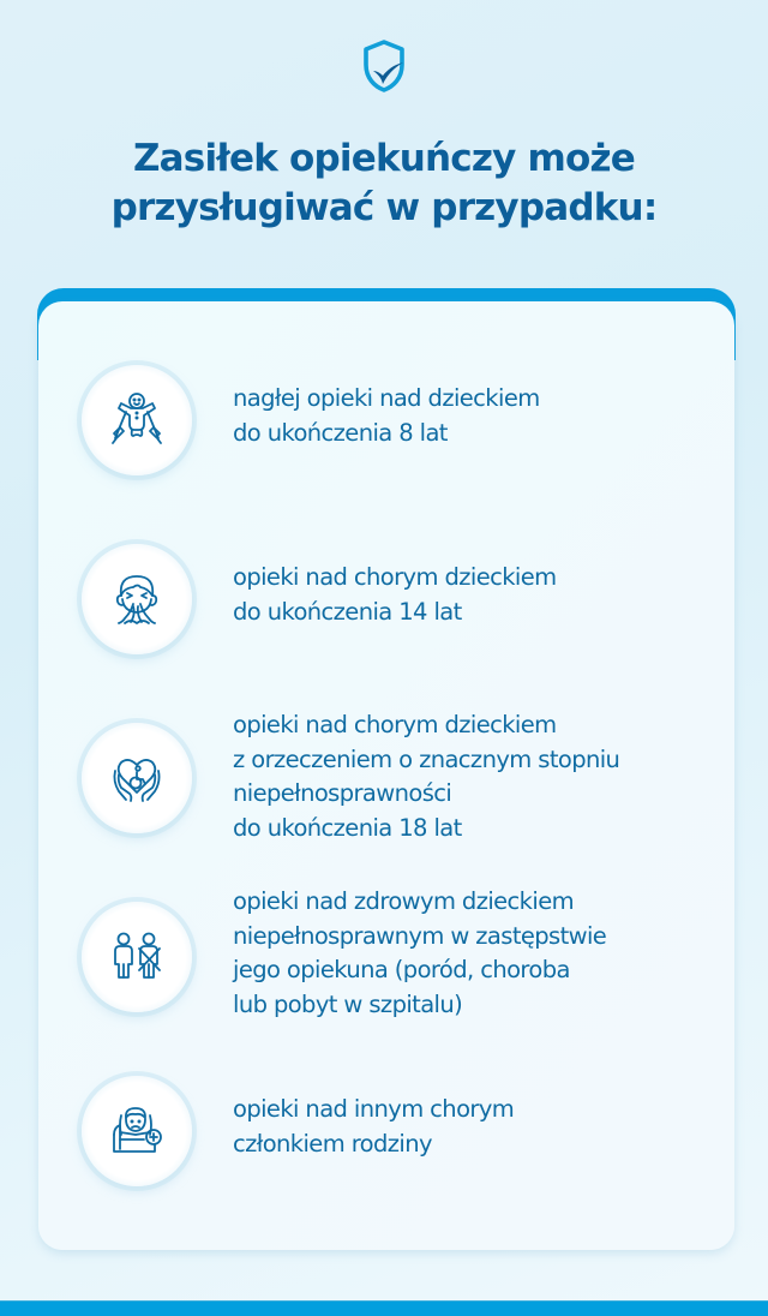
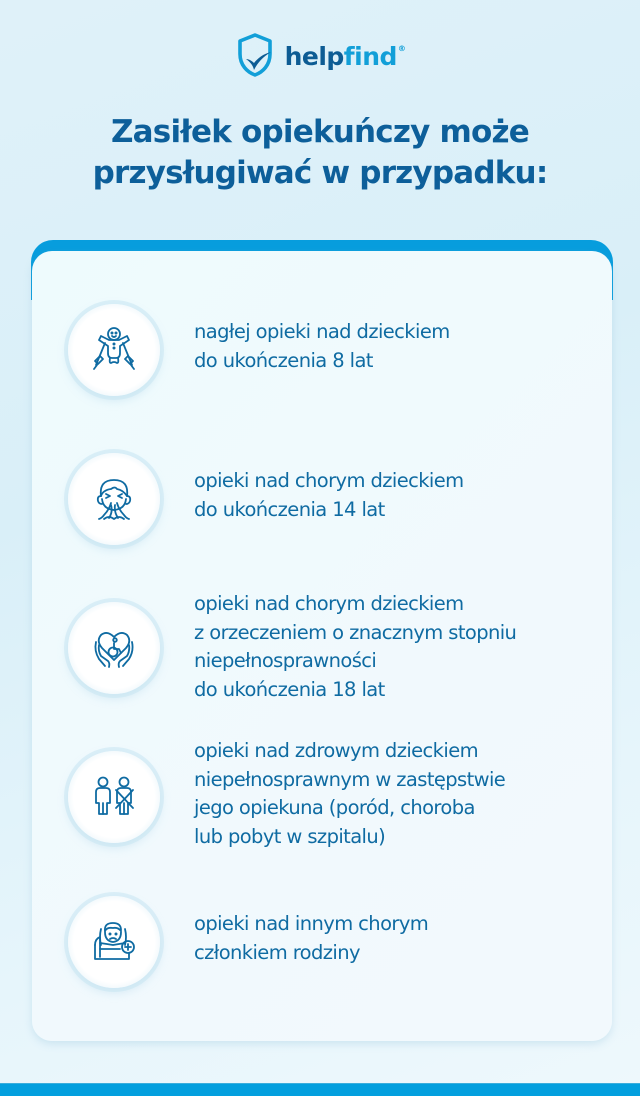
+ helpfind®
  Zasiłek opiekuńczy może
  przysługiwać w przypadku:
  nagłej opieki nad dzieckiem
  do ukończenia 8 lat
  opieki nad chorym dzieckiem
  do ukończenia 14 lat
  opieki nad chorym dzieckiem
  z orzeczeniem o znacznym stopniu
  niepełnosprawności
  do ukończenia 18 lat
  opieki nad zdrowym dzieckiem
  niepełnosprawnym w zastępstwie
  jego opiekuna (poród, choroba
  lub pobyt w szpitalu)
  opieki nad innym chorym
  członkiem rodziny
